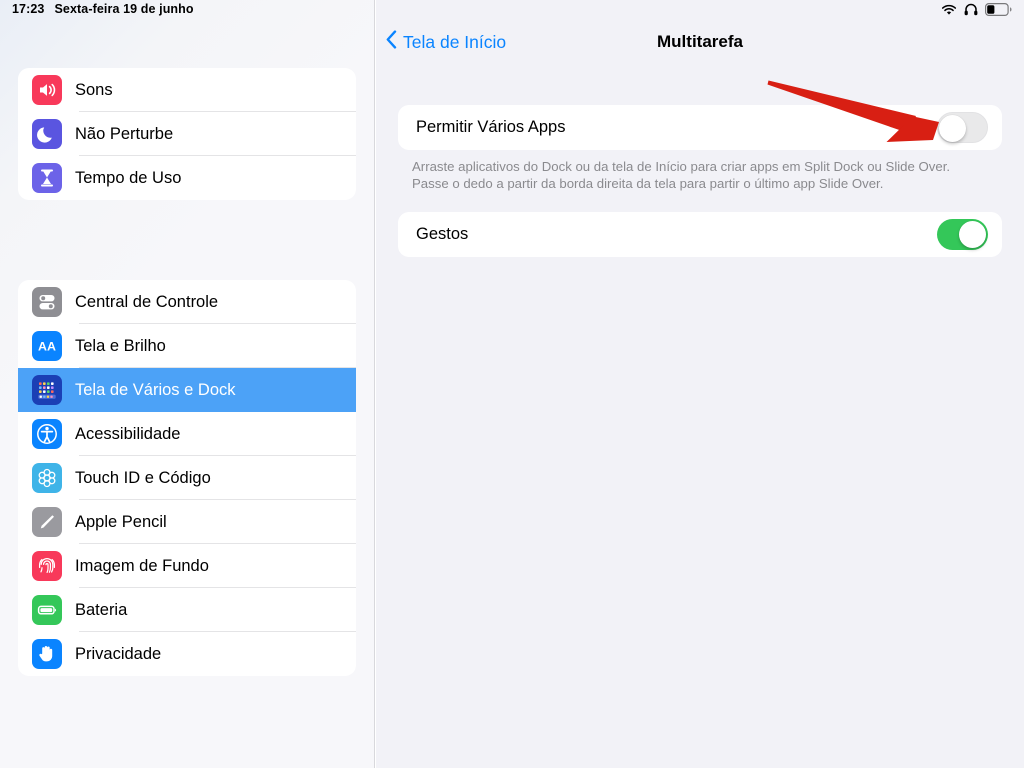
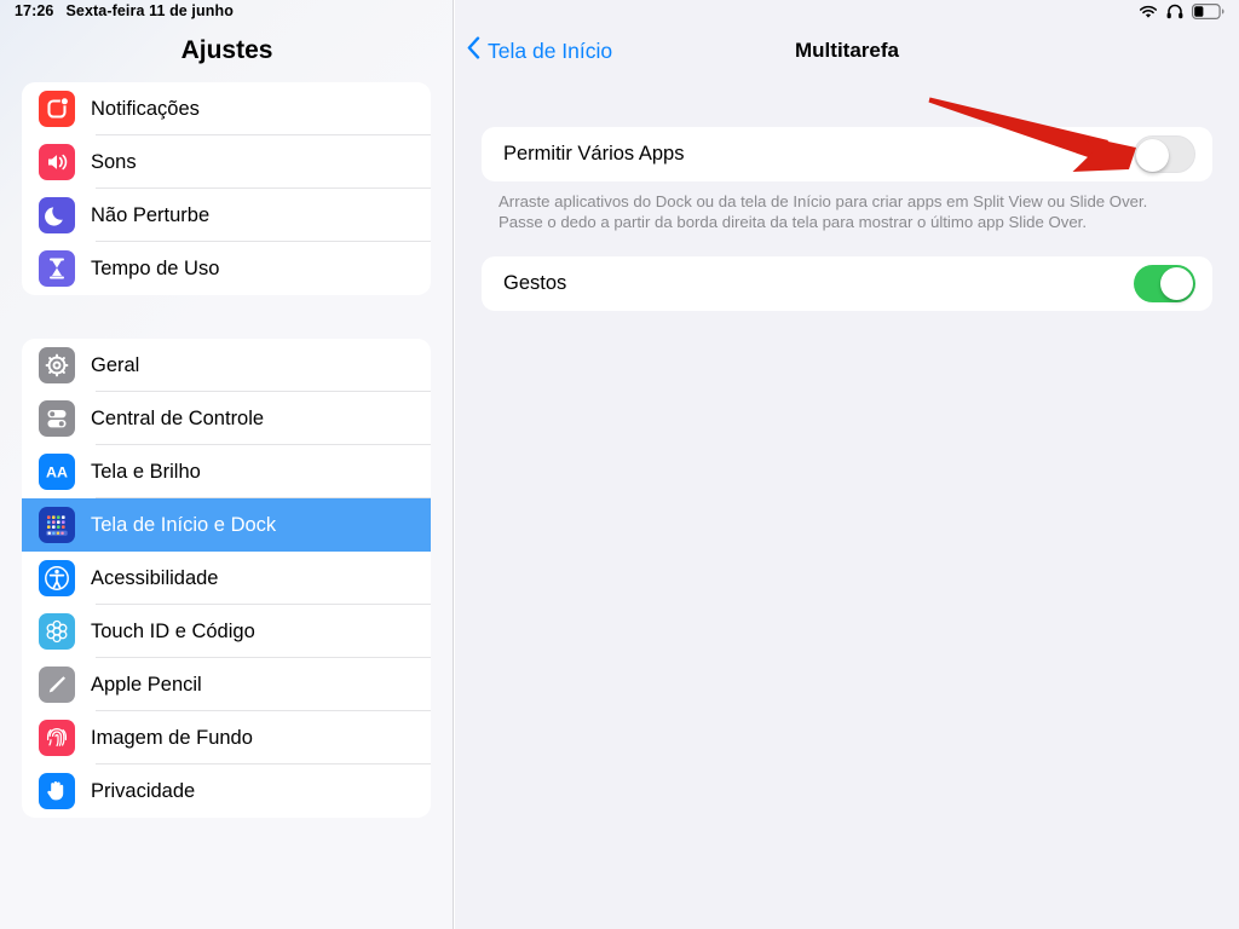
- 17:23
+ 17:26
- Sexta-feira 19 de junho
+ Sexta-feira 11 de junho
+ Ajustes
+ Notificações
  Sons
  Não Perturbe
  Tempo de Uso
+ Geral
  Central de Controle
  AA
  Tela e Brilho
- Tela de Vários e Dock
+ Tela de Início e Dock
  Acessibilidade
  Touch ID e Código
  Apple Pencil
  Imagem de Fundo
- Bateria
  Privacidade
  Tela de Início
  Multitarefa
  Permitir Vários Apps
- Arraste aplicativos do Dock ou da tela de Início para criar apps em Split Dock ou Slide Over.
+ Arraste aplicativos do Dock ou da tela de Início para criar apps em Split View ou Slide Over.
- Passe o dedo a partir da borda direita da tela para partir o último app Slide Over.
+ Passe o dedo a partir da borda direita da tela para mostrar o último app Slide Over.
  Gestos
